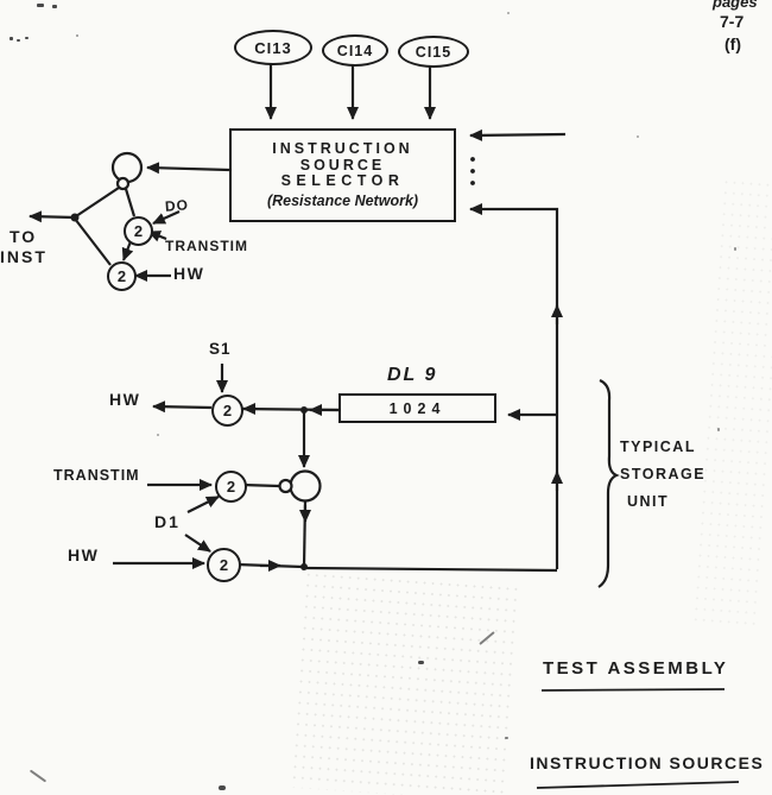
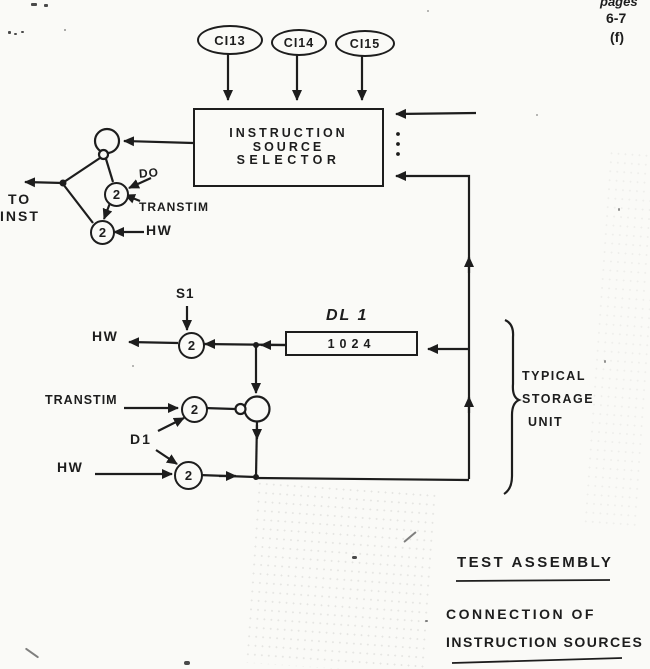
  CI13
  CI14
  CI15
  INSTRUCTION
  SOURCE
  SELECTOR
- (Resistance Network)
  TO
  INST
  2
  2
  2
  2
  2
  TRANSTIM
  HW
  S1
  HW
  TRANSTIM
  D1
  HW
- DL 9
+ DL 1
  1024
  TYPICAL
  STORAGE
  UNIT
  TEST ASSEMBLY
+ CONNECTION OF
  INSTRUCTION SOURCES
  pages
- 7-7
+ 6-7
  (f)
